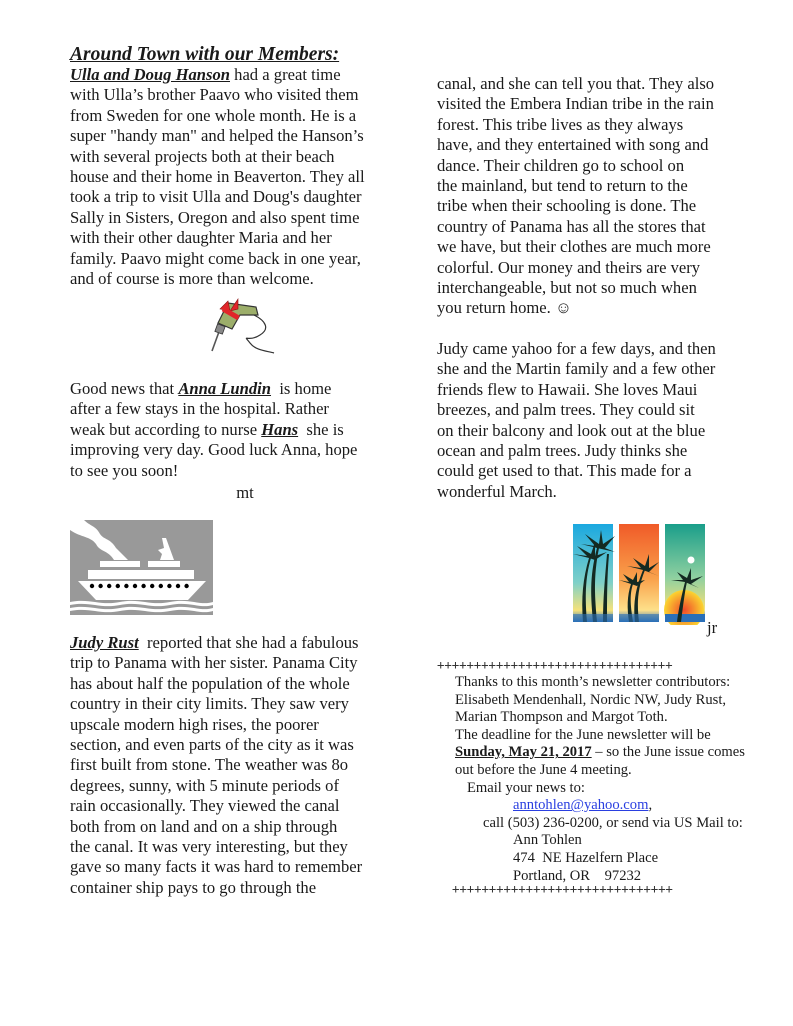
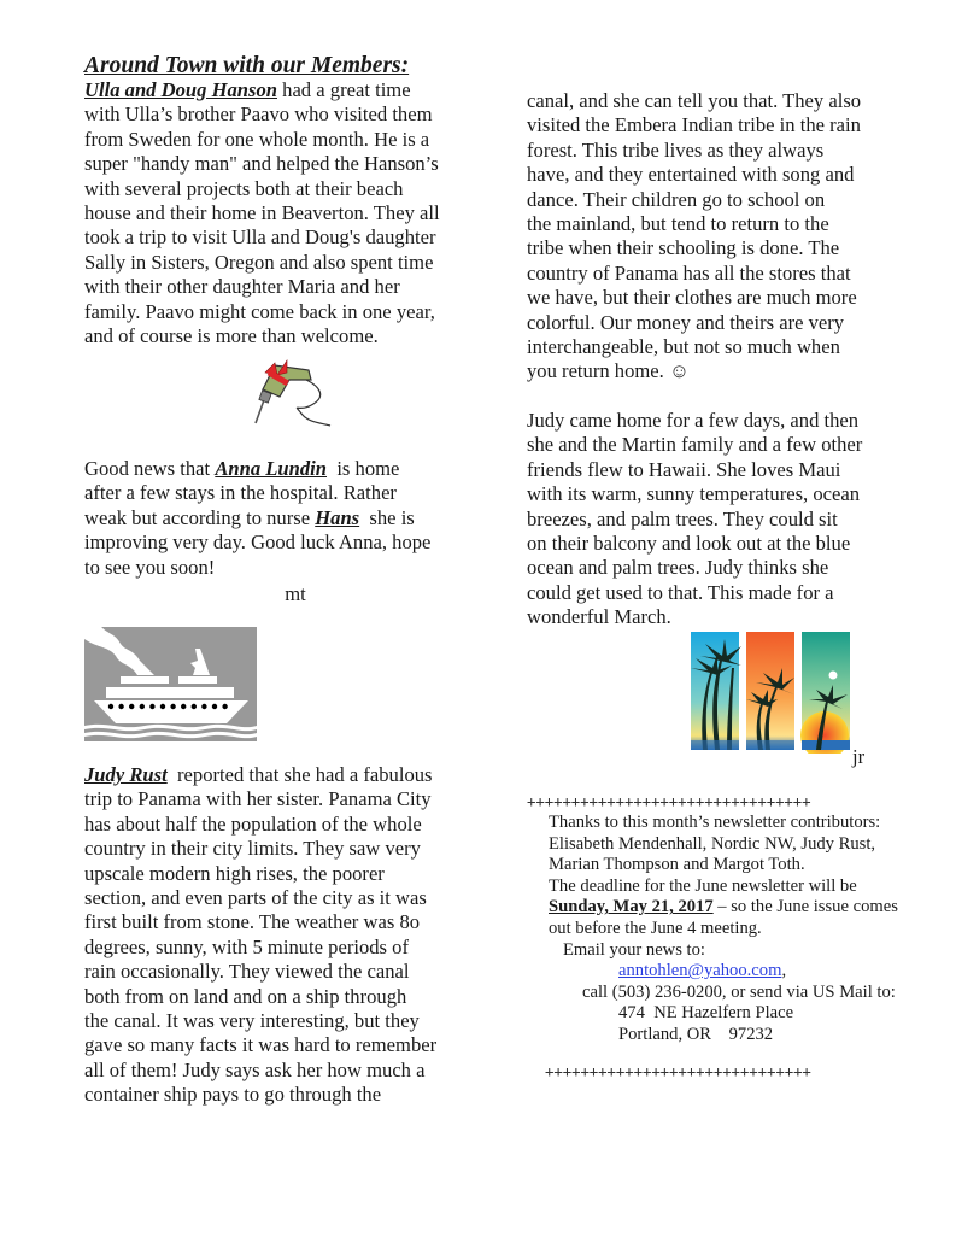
  Around Town with our Members:
  Ulla and Doug Hanson had a great time
  with Ulla’s brother Paavo who visited them
  from Sweden for one whole month. He is a
  super "handy man" and helped the Hanson’s
  with several projects both at their beach
  house and their home in Beaverton. They all
  took a trip to visit Ulla and Doug's daughter
  Sally in Sisters, Oregon and also spent time
  with their other daughter Maria and her
  family. Paavo might come back in one year,
  and of course is more than welcome.
  Good news that Anna Lundin is home
  after a few stays in the hospital. Rather
  weak but according to nurse Hans she is
  improving very day. Good luck Anna, hope
  to see you soon!
  mt
  Judy Rust reported that she had a fabulous
  trip to Panama with her sister. Panama City
  has about half the population of the whole
  country in their city limits. They saw very
  upscale modern high rises, the poorer
  section, and even parts of the city as it was
  first built from stone. The weather was 8o
  degrees, sunny, with 5 minute periods of
  rain occasionally. They viewed the canal
  both from on land and on a ship through
  the canal. It was very interesting, but they
  gave so many facts it was hard to remember
+ all of them! Judy says ask her how much a
  container ship pays to go through the
  canal, and she can tell you that. They also
  visited the Embera Indian tribe in the rain
  forest. This tribe lives as they always
  have, and they entertained with song and
  dance. Their children go to school on
  the mainland, but tend to return to the
  tribe when their schooling is done. The
  country of Panama has all the stores that
  we have, but their clothes are much more
  colorful. Our money and theirs are very
  interchangeable, but not so much when
  you return home. ☺
- Judy came yahoo for a few days, and then
+ Judy came home for a few days, and then
  she and the Martin family and a few other
  friends flew to Hawaii. She loves Maui
+ with its warm, sunny temperatures, ocean
  breezes, and palm trees. They could sit
  on their balcony and look out at the blue
  ocean and palm trees. Judy thinks she
  could get used to that. This made for a
  wonderful March.
  jr
  ++++++++++++++++++++++++++++++++
  Thanks to this month’s newsletter contributors:
  Elisabeth Mendenhall, Nordic NW, Judy Rust,
  Marian Thompson and Margot Toth.
  The deadline for the June newsletter will be
  Sunday, May 21, 2017 – so the June issue comes
  out before the June 4 meeting.
  Email your news to:
  anntohlen@yahoo.com,
  call (503) 236-0200, or send via US Mail to:
- Ann Tohlen
  474 NE Hazelfern Place
  Portland, OR 97232
  ++++++++++++++++++++++++++++++
